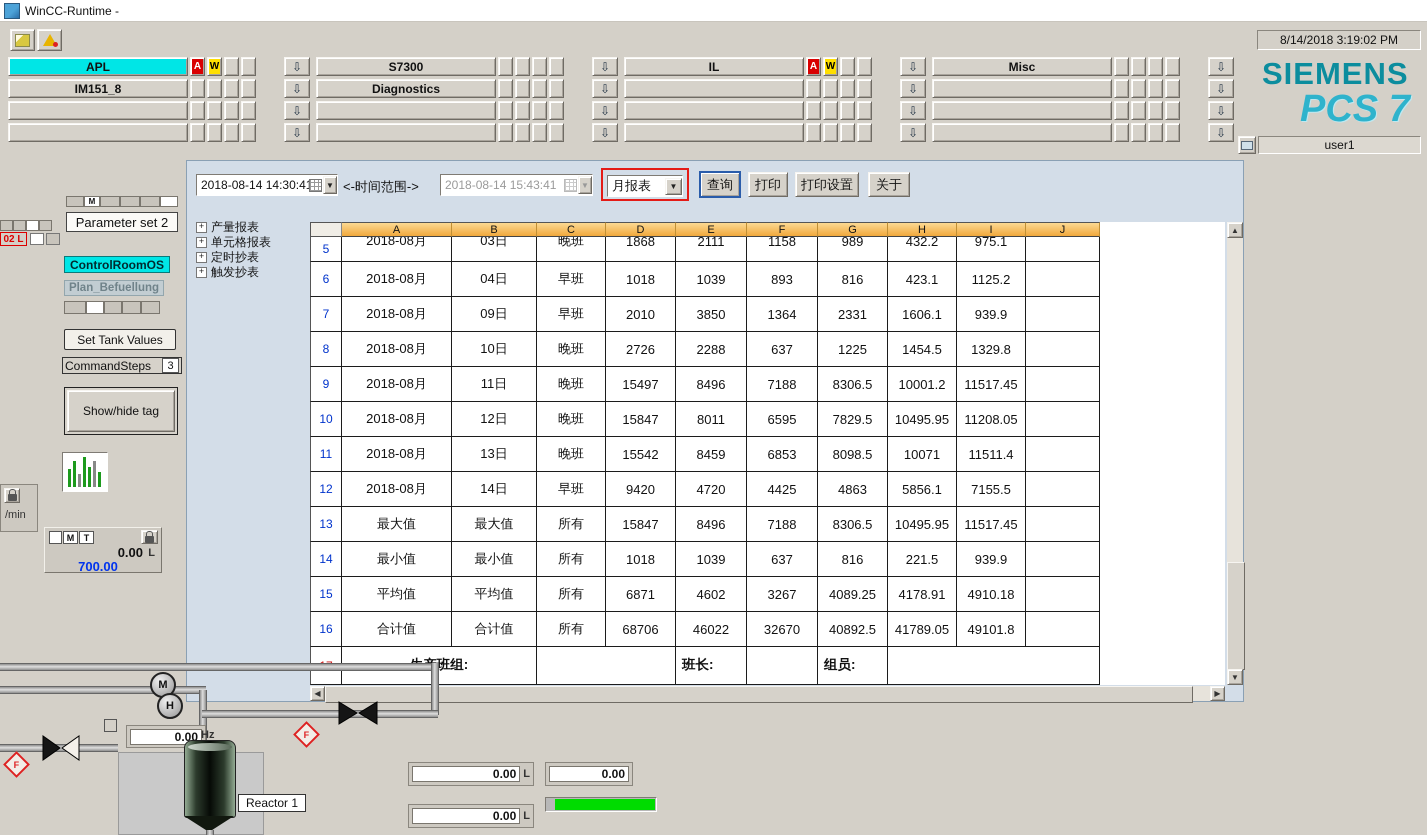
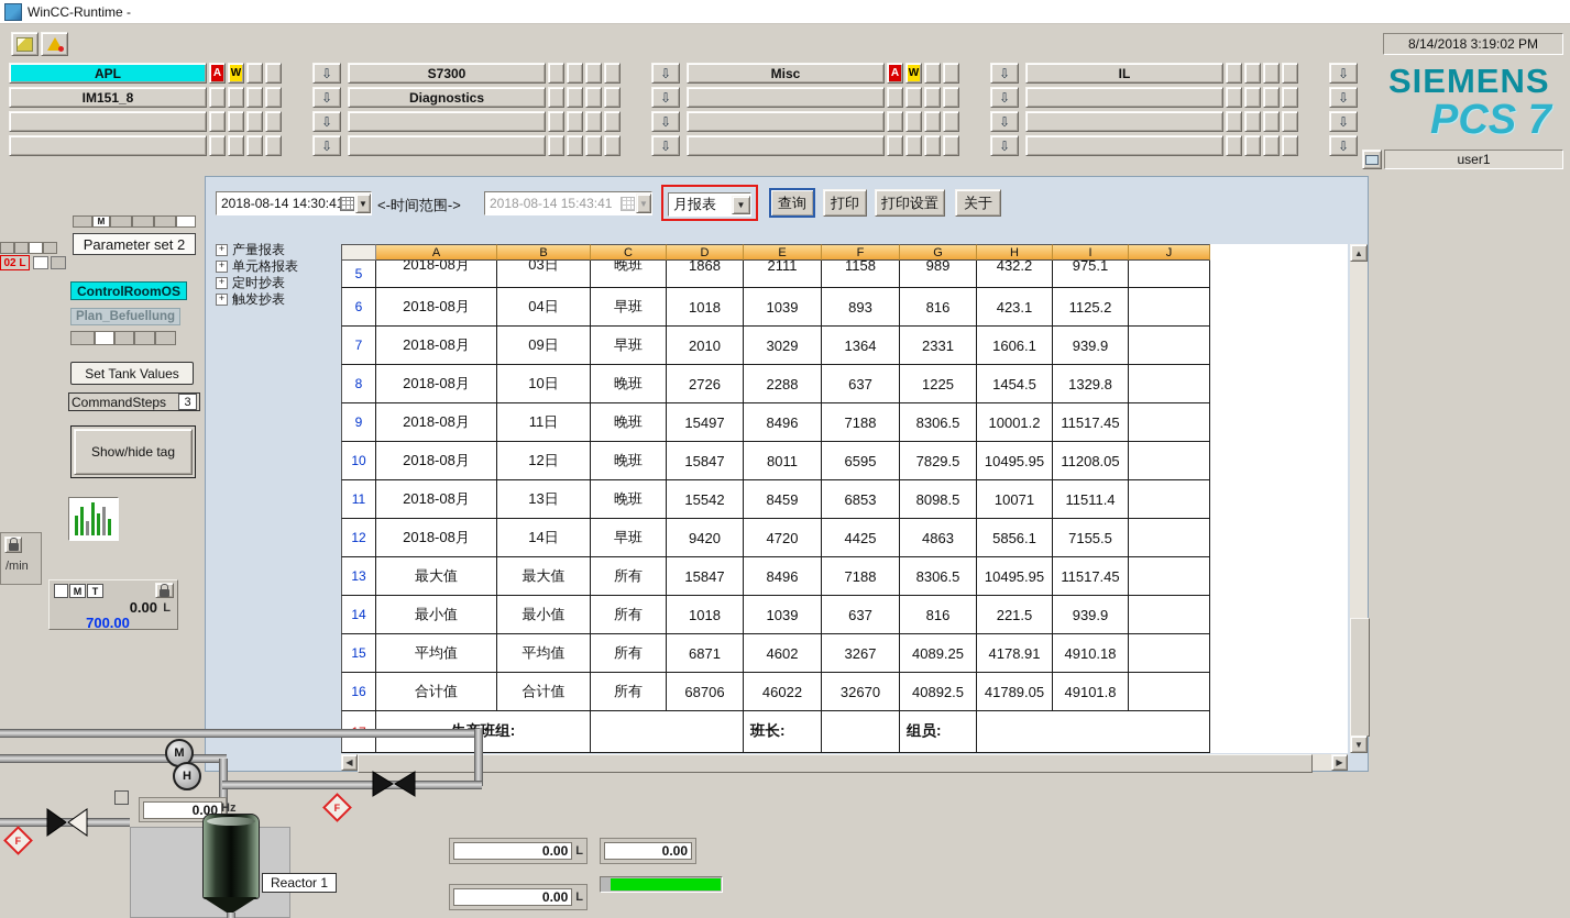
  WinCC-Runtime -
  8/14/2018 3:19:02 PM
  APL
  A
  W
  ⇩
  S7300
  ⇩
- IL
+ Misc
  A
  W
  ⇩
- Misc
+ IL
  ⇩
  IM151_8
  ⇩
  Diagnostics
  ⇩
  ⇩
  ⇩
  ⇩
  ⇩
  ⇩
  ⇩
  ⇩
  ⇩
  ⇩
  ⇩
  SIEMENS
  PCS 7
  user1
  2018-08-14 14:30:4
  ▼
  <-时间范围->
  2018-08-14 15:43:41
  ▼
  月报表
  ▼
  查询
  打印
  打印设置
  关于
  +
  产量报表
  +
  单元格报表
  +
  定时抄表
  +
  触发抄表
  A
  B
  C
  D
  E
  F
  G
  H
  I
  J
  5
  2018-08月
  03日
  晚班
  1868
  2111
  1158
  989
  432.2
  975.1
  6
  2018-08月
  04日
  早班
  1018
  1039
  893
  816
  423.1
  1125.2
  7
  2018-08月
  09日
  早班
  2010
- 3850
+ 3029
  1364
  2331
  1606.1
  939.9
  8
  2018-08月
  10日
  晚班
  2726
  2288
  637
  1225
  1454.5
  1329.8
  9
  2018-08月
  11日
  晚班
  15497
  8496
  7188
  8306.5
  10001.2
  11517.45
  10
  2018-08月
  12日
  晚班
  15847
  8011
  6595
  7829.5
  10495.95
  11208.05
  11
  2018-08月
  13日
  晚班
  15542
  8459
  6853
  8098.5
  10071
  11511.4
  12
  2018-08月
  14日
  早班
  9420
  4720
  4425
  4863
  5856.1
  7155.5
  13
  最大值
  最大值
  所有
  15847
  8496
  7188
  8306.5
  10495.95
  11517.45
  14
  最小值
  最小值
  所有
  1018
  1039
  637
  816
  221.5
  939.9
  15
  平均值
  平均值
  所有
  6871
  4602
  3267
  4089.25
  4178.91
  4910.18
  16
  合计值
  合计值
  所有
  68706
  46022
  32670
  40892.5
  41789.05
  49101.8
  班长:
  组员:
  ▲
  ▼
  ◀
  ▶
  M
  Parameter set 2
  02 L
  ControlRoomOS
  Plan_Befuellung
  Set Tank Values
  CommandSteps
  3
  Show/hide tag
  /min
  M
  T
  0.00
  L
  700.00
  M
  H
  0.00
  Hz
  Reactor 1
  0.00
  L
  0.00
  0.00
  L
